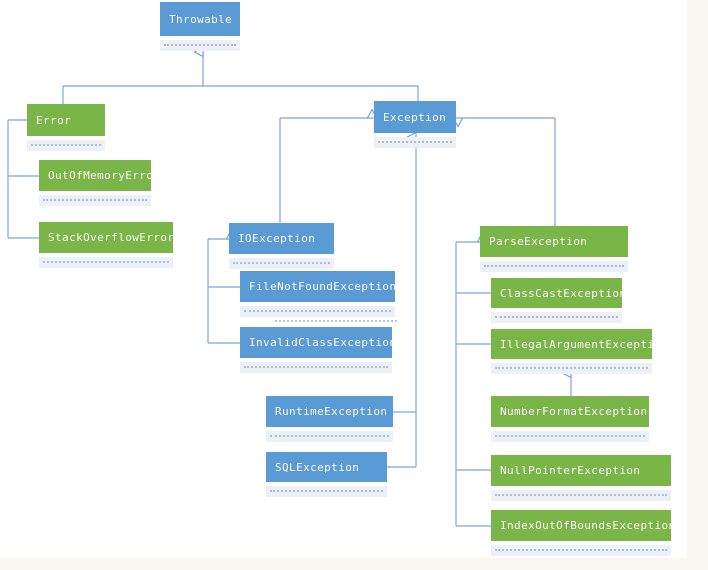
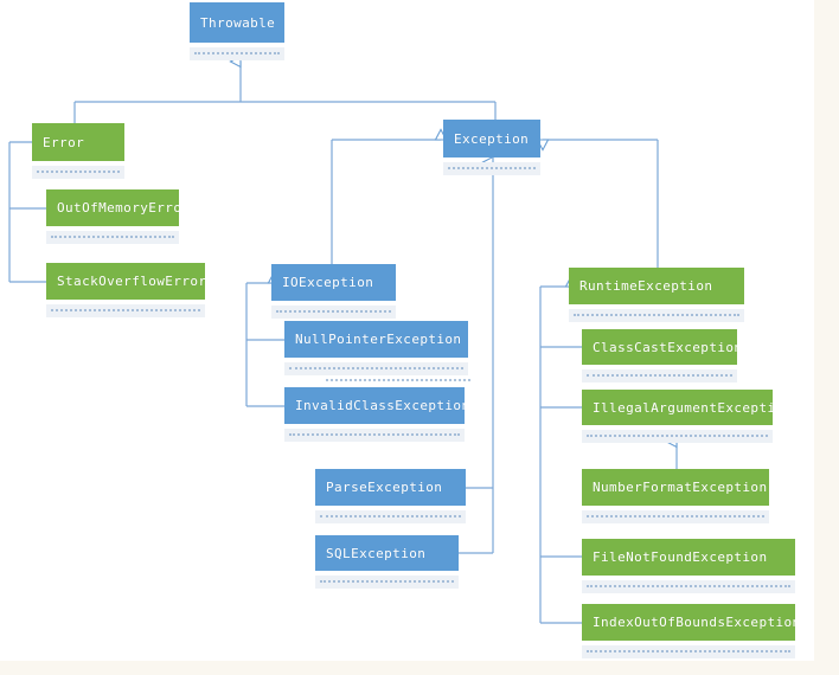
  Throwable
  Error
  Exception
  OutOfMemoryErro
  StackOverflowError
  IOException
- FileNotFoundException
+ NullPointerException
  InvalidClassExceptio
- RuntimeException
+ ParseException
  SQLException
- ParseException
+ RuntimeException
  ClassCastExceptio
  IllegalArgumentExcepti
  NumberFormatException
- NullPointerException
+ FileNotFoundException
  IndexOutOfBoundsExceptio
